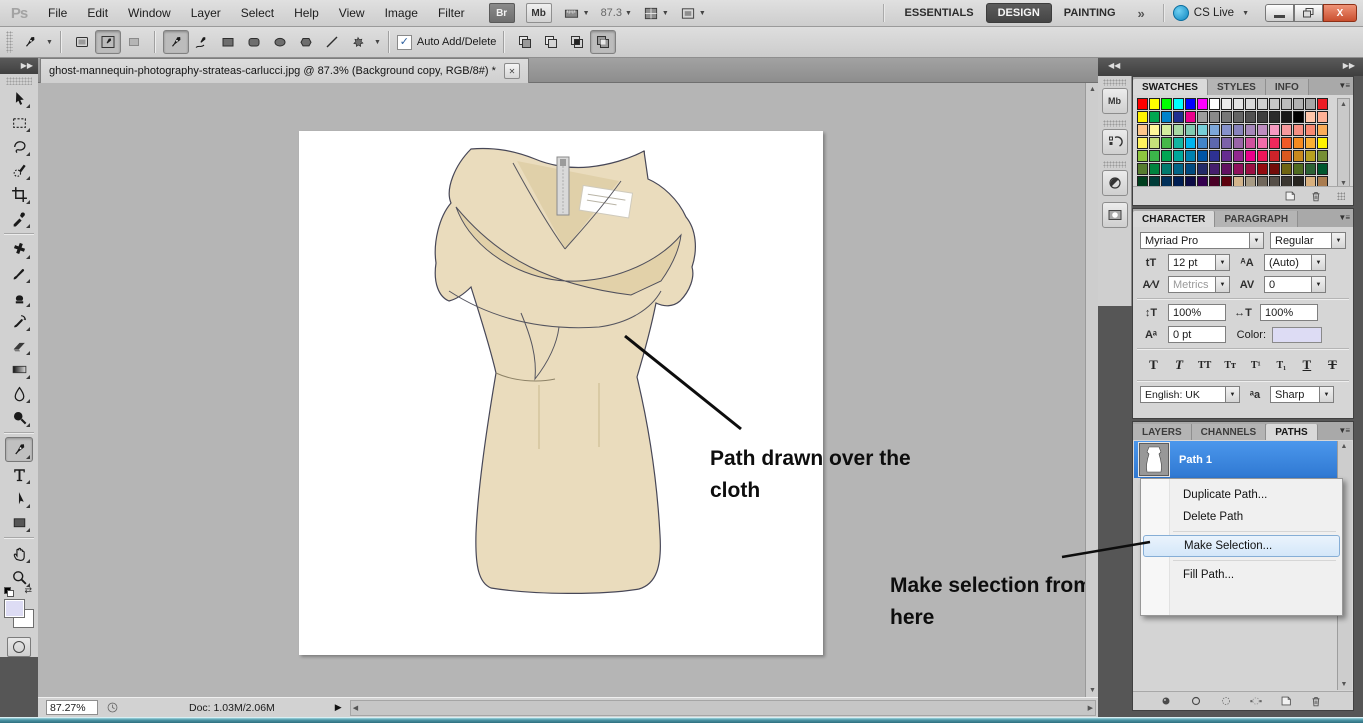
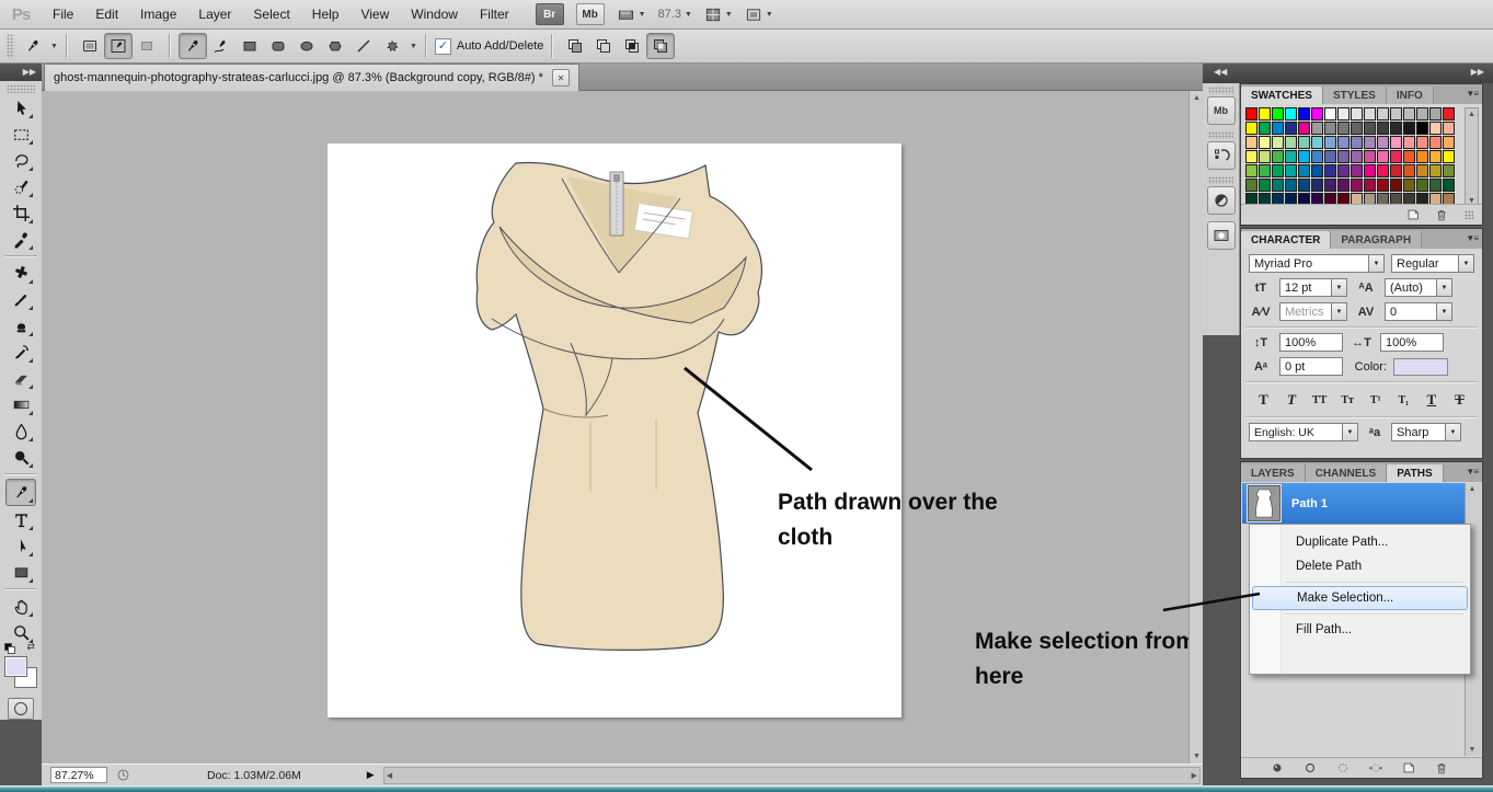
  Ps
  File
  Edit
- Window
+ Image
  Layer
  Select
  Help
  View
- Image
+ Window
  Filter
  Br
  Mb
  87.3
- ESSENTIALS
- DESIGN
- PAINTING
- »
- CS Live
- X
  ✓
  Auto Add/Delete
  ▶▶
  ⇄
  ghost-mannequin-photography-strateas-carlucci.jpg @ 87.3% (Background copy, RGB/8#) *
  ✕
  Path drawn over the cloth
  Make selection from here
  87.27%
  Doc: 1.03M/2.06M
  ▶
  ◀◀
  ▶▶
  Mb
  SWATCHES
  STYLES
  INFO
  ▼≡
  CHARACTER
  PARAGRAPH
  ▼≡
  Myriad Pro
  Regular
  tT
  12 pt
  ᴬA
  (Auto)
  A∕V
  Metrics
  AV
  0
  ↕T
  100%
  ↔T
  100%
  Aᵃ
  0 pt
  Color:
  T
  T
  TT
  Tᴛ
  T¹
  T₁
  T
  T
  English: UK
  ᵃa
  Sharp
  LAYERS
  CHANNELS
  PATHS
  ▼≡
  Path 1
  Duplicate Path...
  Delete Path
  Make Selection...
  Fill Path...
